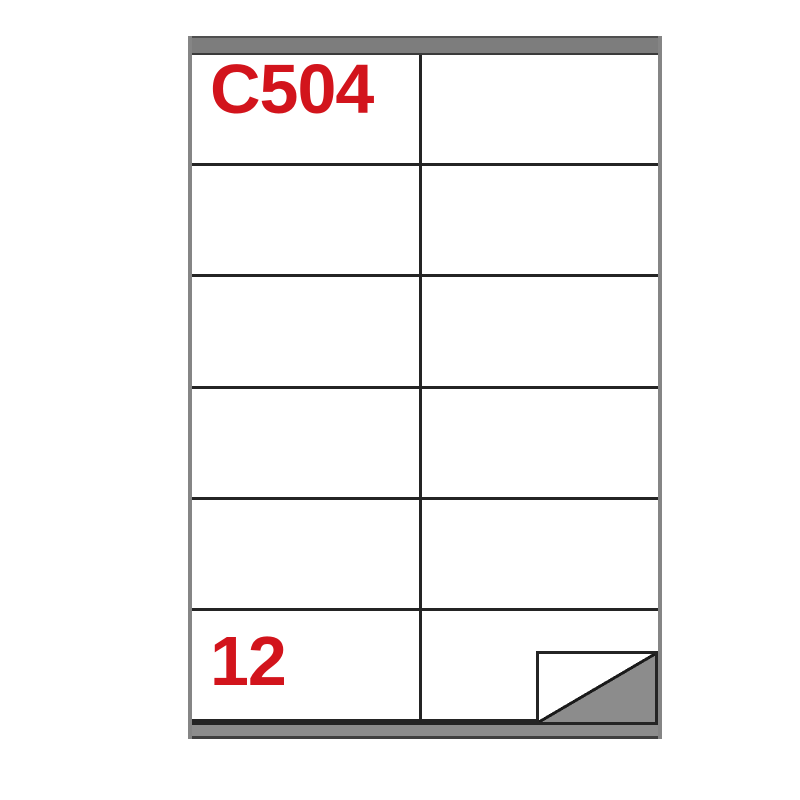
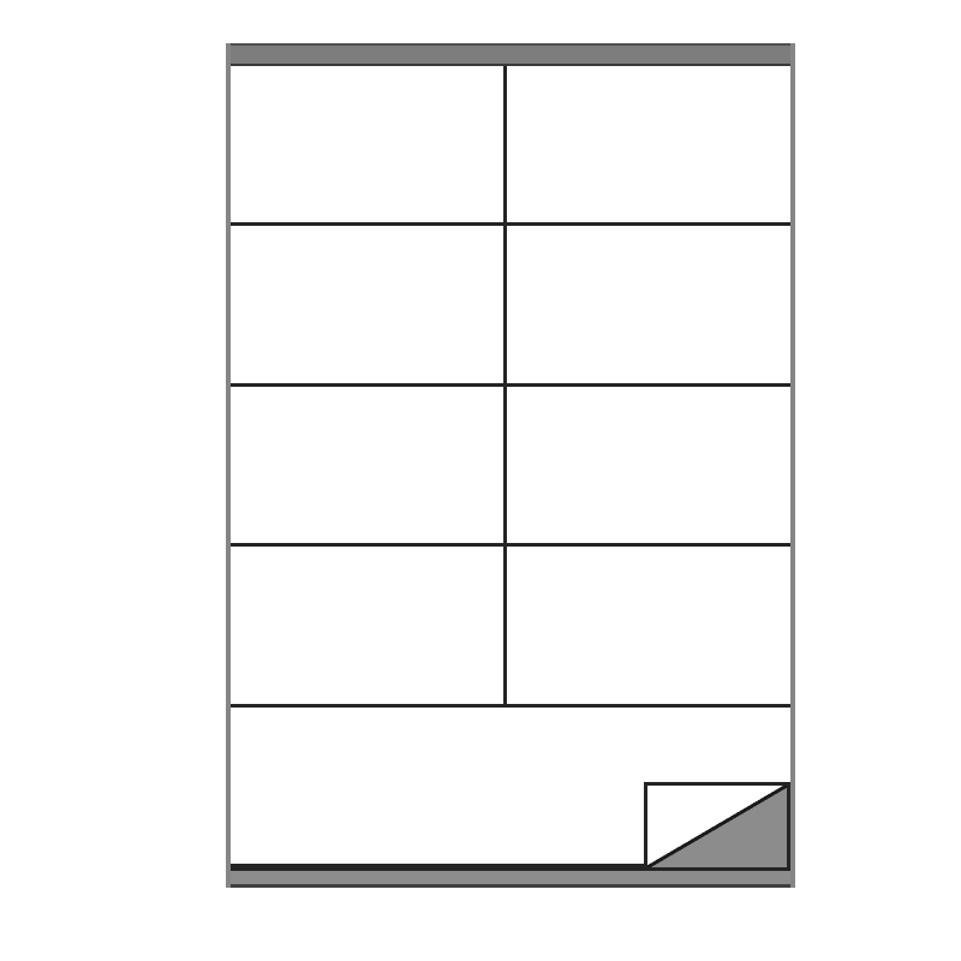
- C504
- 12
